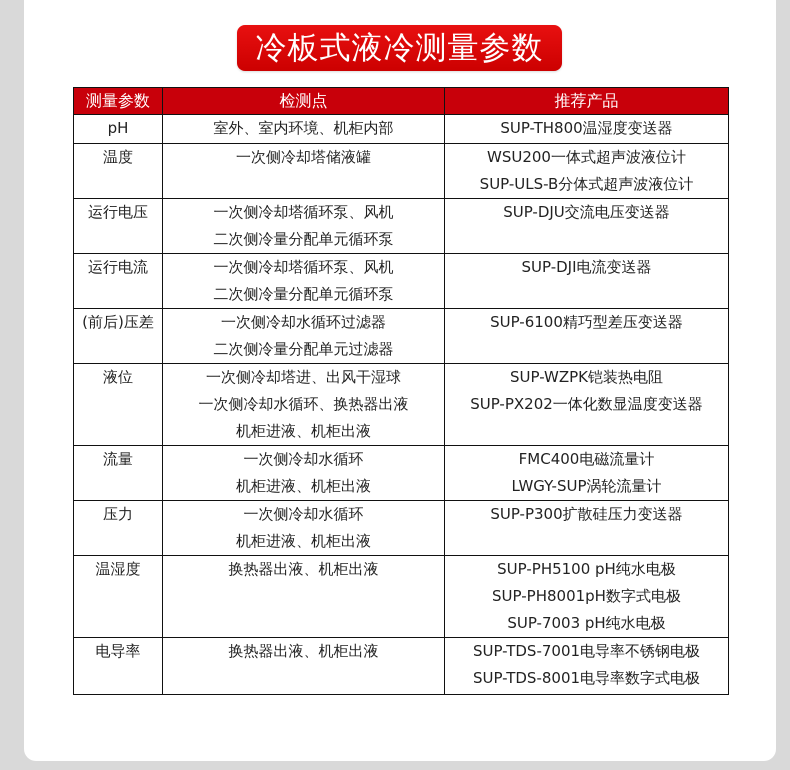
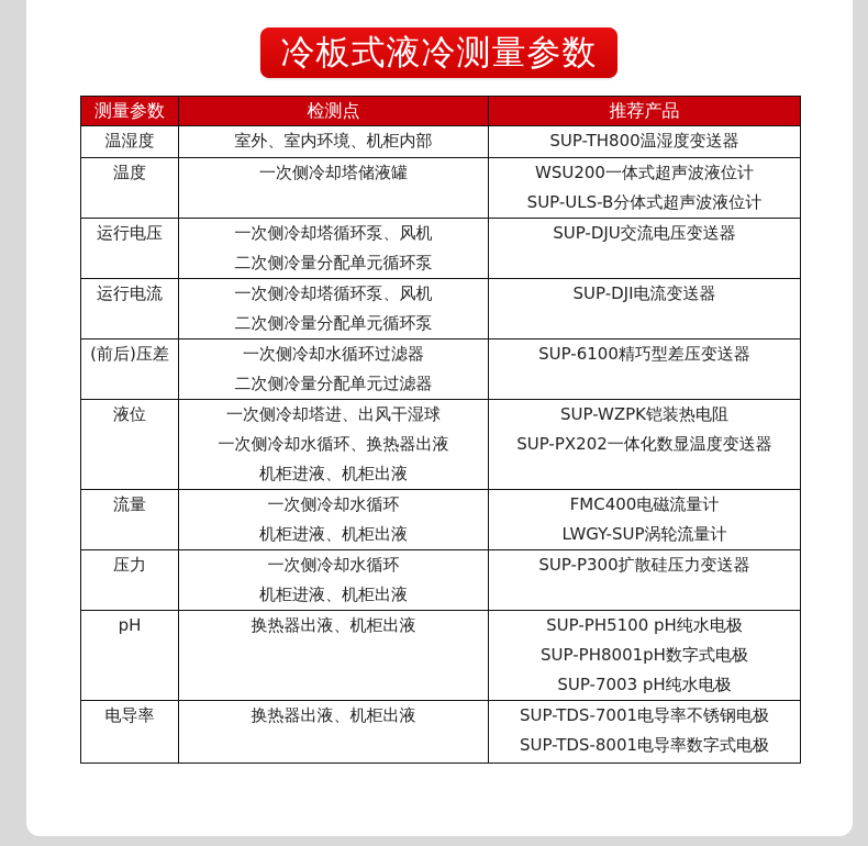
  冷板式液冷测量参数
  测量参数	检测点	推荐产品
- pH	室外、室内环境、机柜内部	SUP-TH800温湿度变送器
+ 温湿度	室外、室内环境、机柜内部	SUP-TH800温湿度变送器
  温度	一次侧冷却塔储液罐	WSU200一体式超声波液位计SUP-ULS-B分体式超声波液位计
  运行电压	一次侧冷却塔循环泵、风机二次侧冷量分配单元循环泵	SUP-DJU交流电压变送器
  运行电流	一次侧冷却塔循环泵、风机二次侧冷量分配单元循环泵	SUP-DJI电流变送器
  (前后)压差	一次侧冷却水循环过滤器二次侧冷量分配单元过滤器	SUP-6100精巧型差压变送器
  液位	一次侧冷却塔进、出风干湿球一次侧冷却水循环、换热器出液机柜进液、机柜出液	SUP-WZPK铠装热电阻SUP-PX202一体化数显温度变送器
  流量	一次侧冷却水循环机柜进液、机柜出液	FMC400电磁流量计LWGY-SUP涡轮流量计
  压力	一次侧冷却水循环机柜进液、机柜出液	SUP-P300扩散硅压力变送器
- 温湿度	换热器出液、机柜出液	SUP-PH5100 pH纯水电极SUP-PH8001pH数字式电极SUP-7003 pH纯水电极
+ pH	换热器出液、机柜出液	SUP-PH5100 pH纯水电极SUP-PH8001pH数字式电极SUP-7003 pH纯水电极
  电导率	换热器出液、机柜出液	SUP-TDS-7001电导率不锈钢电极SUP-TDS-8001电导率数字式电极
